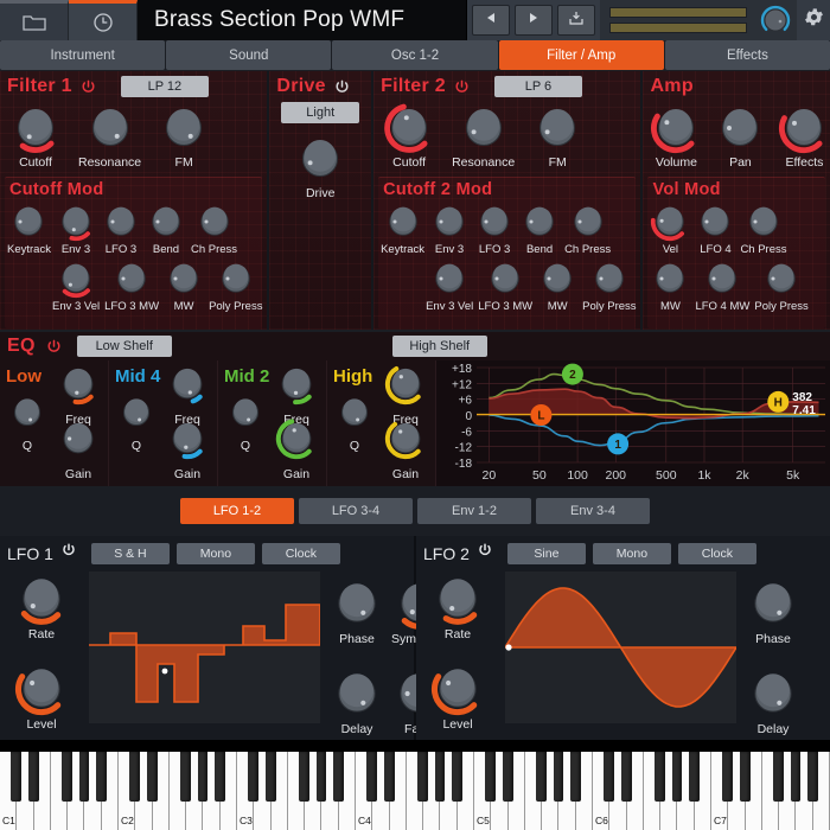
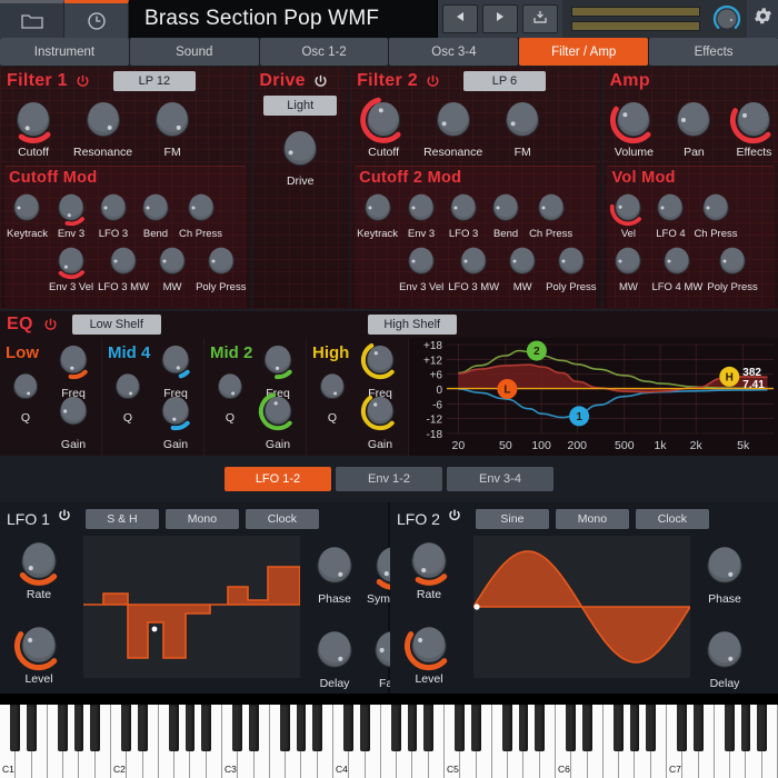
  Brass Section Pop WMF
  Instrument
  Sound
  Osc 1-2
+ Osc 3-4
  Filter / Amp
  Effects
  Filter 1
  LP 12
  Cutoff
  Resonance
  FM
  Cutoff Mod
  Keytrack
  Env 3
  LFO 3
  Bend
  Ch Press
  Env 3 Vel
  LFO 3 MW
  MW
  Poly Press
  Drive
  Light
  Drive
  Filter 2
  LP 6
  Cutoff
  Resonance
  FM
  Cutoff 2 Mod
  Keytrack
  Env 3
  LFO 3
  Bend
  Ch Press
  Env 3 Vel
  LFO 3 MW
  MW
  Poly Press
  Amp
  Volume
  Pan
  Effects
  Vol Mod
  Vel
  LFO 4
  Ch Press
  MW
  LFO 4 MW
  Poly Press
  EQ
  Low Shelf
  High Shelf
  Low
  Freq
  Q
  Gain
  Mid 4
  Freq
  Q
  Gain
  Mid 2
  Feq
  Q
  Gain
  High
  Freq
  Q
  Gain
  +18
  +12
  +6
  0
  -6
  -12
  -18
  20
  50
  100
  200
  500
  1k
  2k
  5k
  L
  1
  2
  H
  382
  7.41
  LFO 1-2
- LFO 3-4
  Env 1-2
  Env 3-4
  LFO 1
  S & H
  Mono
  Clock
  Rate
  Level
  Phase
  Delay
  LFO 2
  Sine
  Mono
  Clock
  Rate
  Level
  Phase
  Delay
  C1
  C2
  C3
  C4
  C5
  C6
  C7
